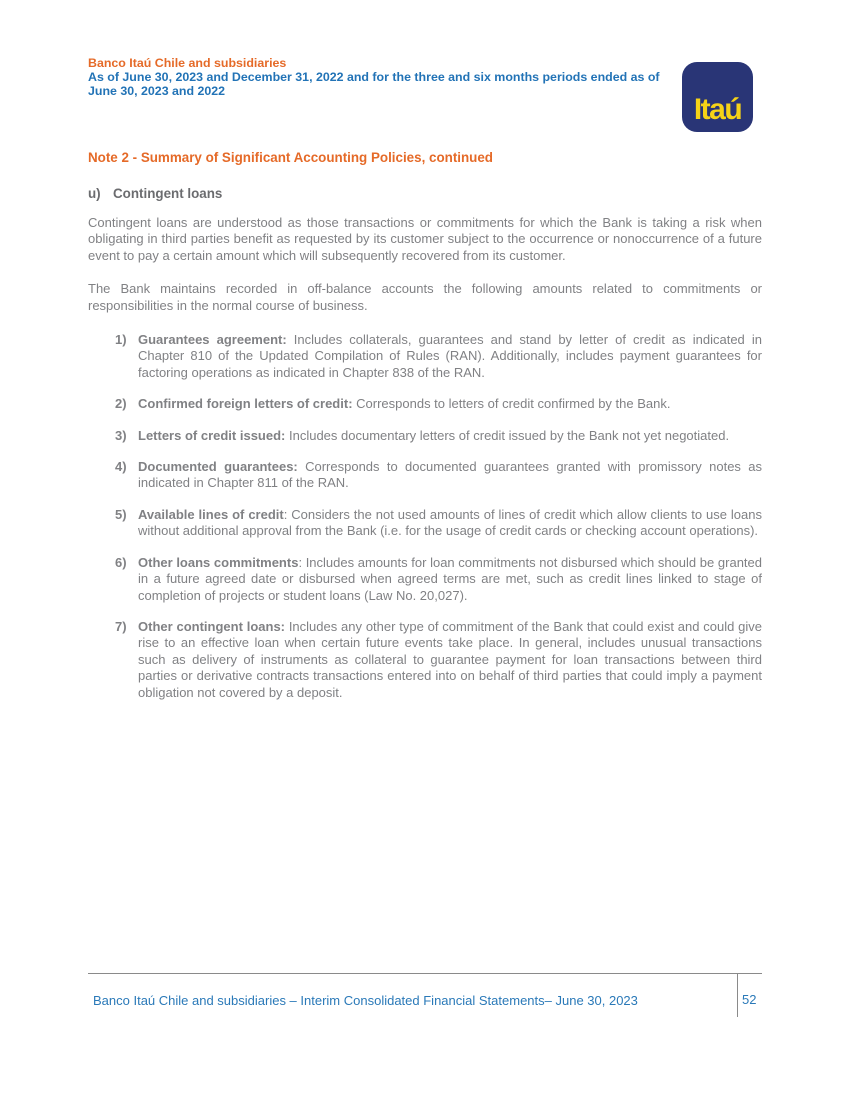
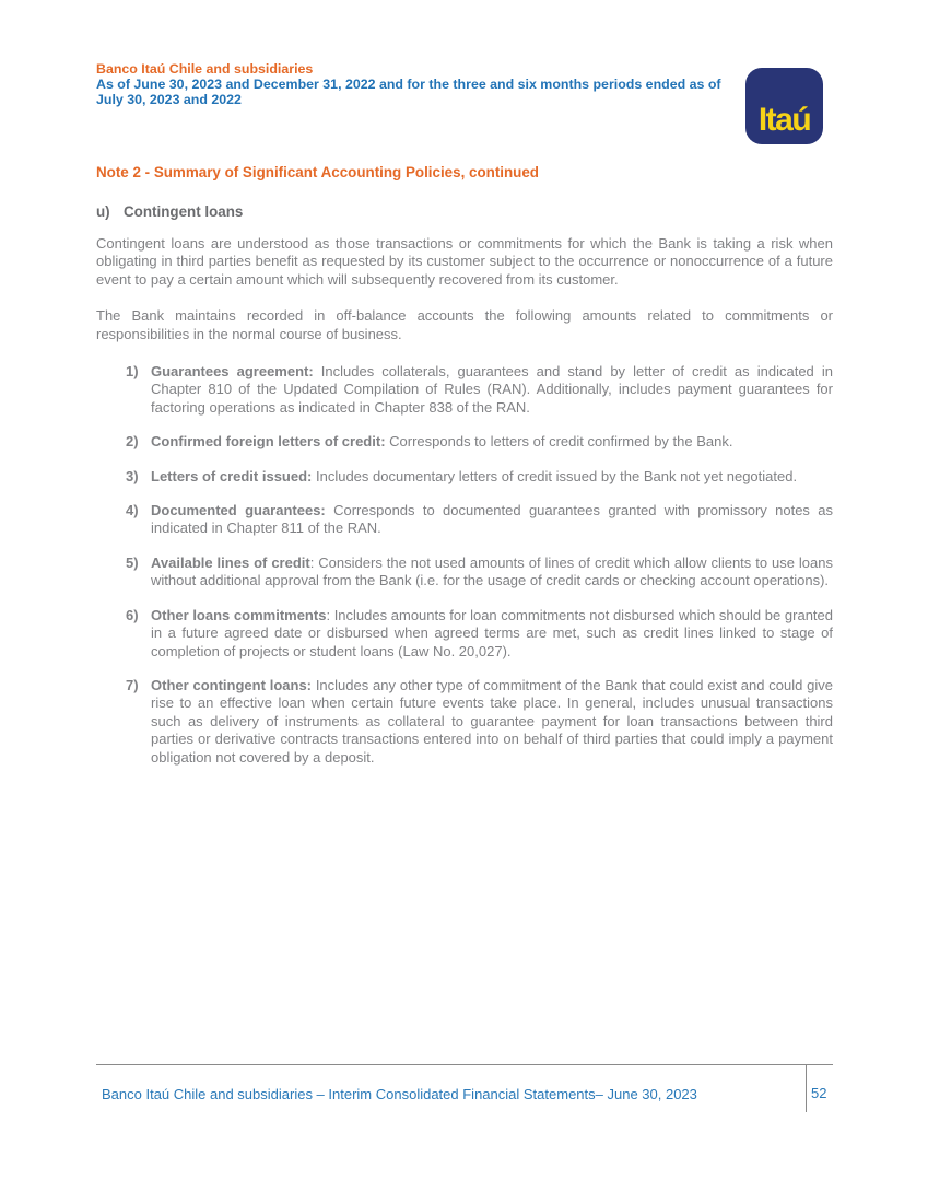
  Banco Itaú Chile and subsidiaries
  As of June 30, 2023 and December 31, 2022 and for the three and six months periods ended as of
- June 30, 2023 and 2022
+ July 30, 2023 and 2022
  Itaú
  Note 2 - Summary of Significant Accounting Policies, continued
  u) Contingent loans
  Contingent loans are understood as those transactions or commitments for which the Bank is taking a risk when obligating in third parties benefit as requested by its customer subject to the occurrence or nonoccurrence of a future event to pay a certain amount which will subsequently recovered from its customer.
  The Bank maintains recorded in off-balance accounts the following amounts related to commitments or responsibilities in the normal course of business.
  1)
  Guarantees agreement: Includes collaterals, guarantees and stand by letter of credit as indicated in Chapter 810 of the Updated Compilation of Rules (RAN). Additionally, includes payment guarantees for factoring operations as indicated in Chapter 838 of the RAN.
  2)
  Confirmed foreign letters of credit: Corresponds to letters of credit confirmed by the Bank.
  3)
  Letters of credit issued: Includes documentary letters of credit issued by the Bank not yet negotiated.
  4)
  Documented guarantees: Corresponds to documented guarantees granted with promissory notes as indicated in Chapter 811 of the RAN.
  5)
  Available lines of credit: Considers the not used amounts of lines of credit which allow clients to use loans without additional approval from the Bank (i.e. for the usage of credit cards or checking account operations).
  6)
  Other loans commitments: Includes amounts for loan commitments not disbursed which should be granted in a future agreed date or disbursed when agreed terms are met, such as credit lines linked to stage of completion of projects or student loans (Law No. 20,027).
  7)
  Other contingent loans: Includes any other type of commitment of the Bank that could exist and could give rise to an effective loan when certain future events take place. In general, includes unusual transactions such as delivery of instruments as collateral to guarantee payment for loan transactions between third parties or derivative contracts transactions entered into on behalf of third parties that could imply a payment obligation not covered by a deposit.
  Banco Itaú Chile and subsidiaries – Interim Consolidated Financial Statements– June 30, 2023
  52
